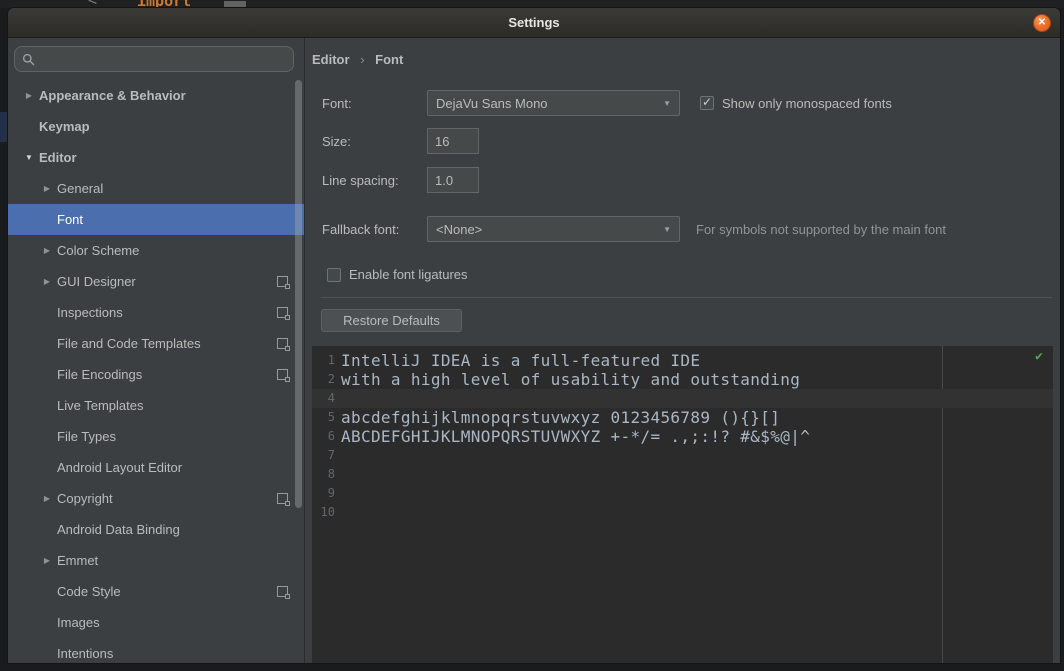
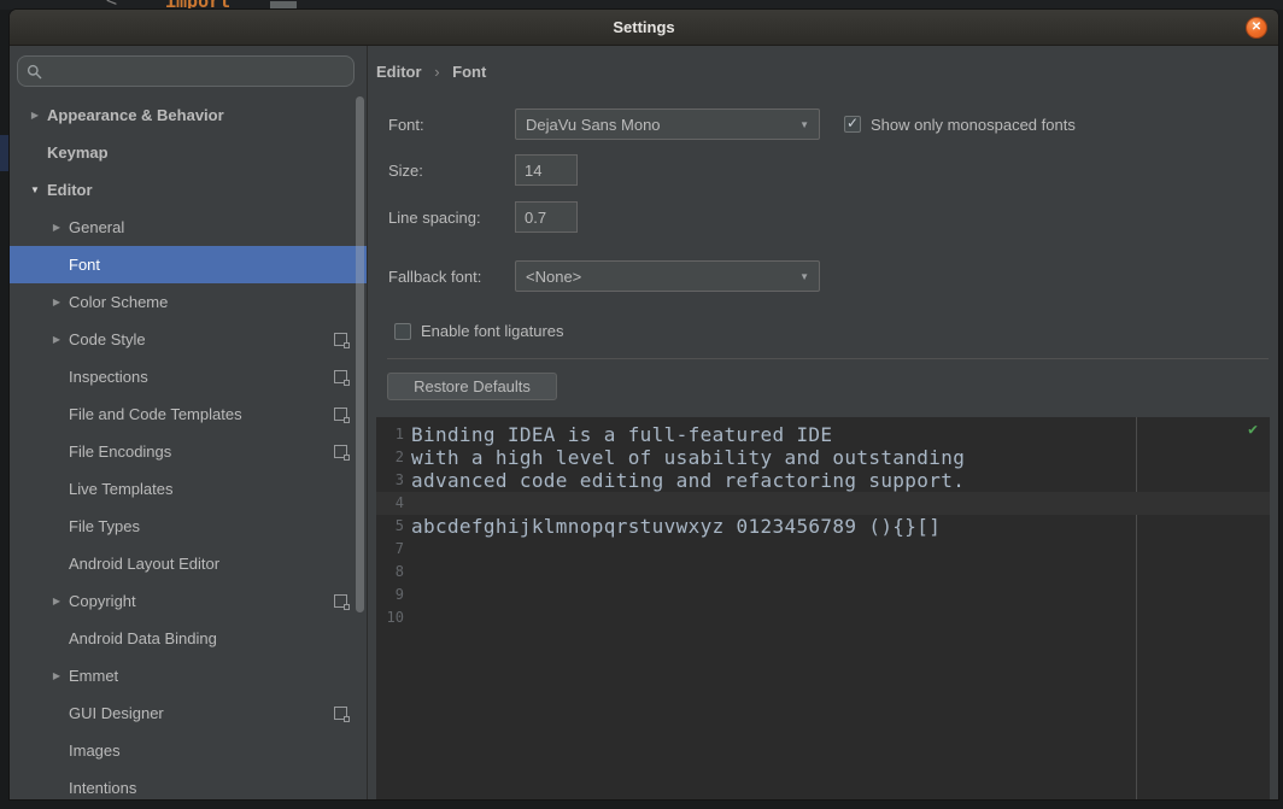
  <
  import
  Settings
  ✕
  ▶
  Appearance & Behavior
  Keymap
  ▼
  Editor
  ▶
  General
  Font
  ▶
  Color Scheme
  ▶
- GUI Designer
+ Code Style
  Inspections
  File and Code Templates
  File Encodings
  Live Templates
  File Types
  Android Layout Editor
  ▶
  Copyright
  Android Data Binding
  ▶
  Emmet
- Code Style
+ GUI Designer
  Images
  Intentions
  Editor › Font
  Font:
  DejaVu Sans Mono
  ▼
  ✓
  Show only monospaced fonts
  Size:
- 16
+ 14
  Line spacing:
- 1.0
+ 0.7
  Fallback font:
  <None>
  ▼
- For symbols not supported by the main font
  Enable font ligatures
  Restore Defaults
  ✔
  1
- IntelliJ IDEA is a full-featured IDE
+ Binding IDEA is a full-featured IDE
  2
  with a high level of usability and outstanding
+ 3
+ advanced code editing and refactoring support.
  4
  5
  abcdefghijklmnopqrstuvwxyz 0123456789 (){}[]
- 6
- ABCDEFGHIJKLMNOPQRSTUVWXYZ +-*/= .,;:!? #&$%@|^
  7
  8
  9
  10
